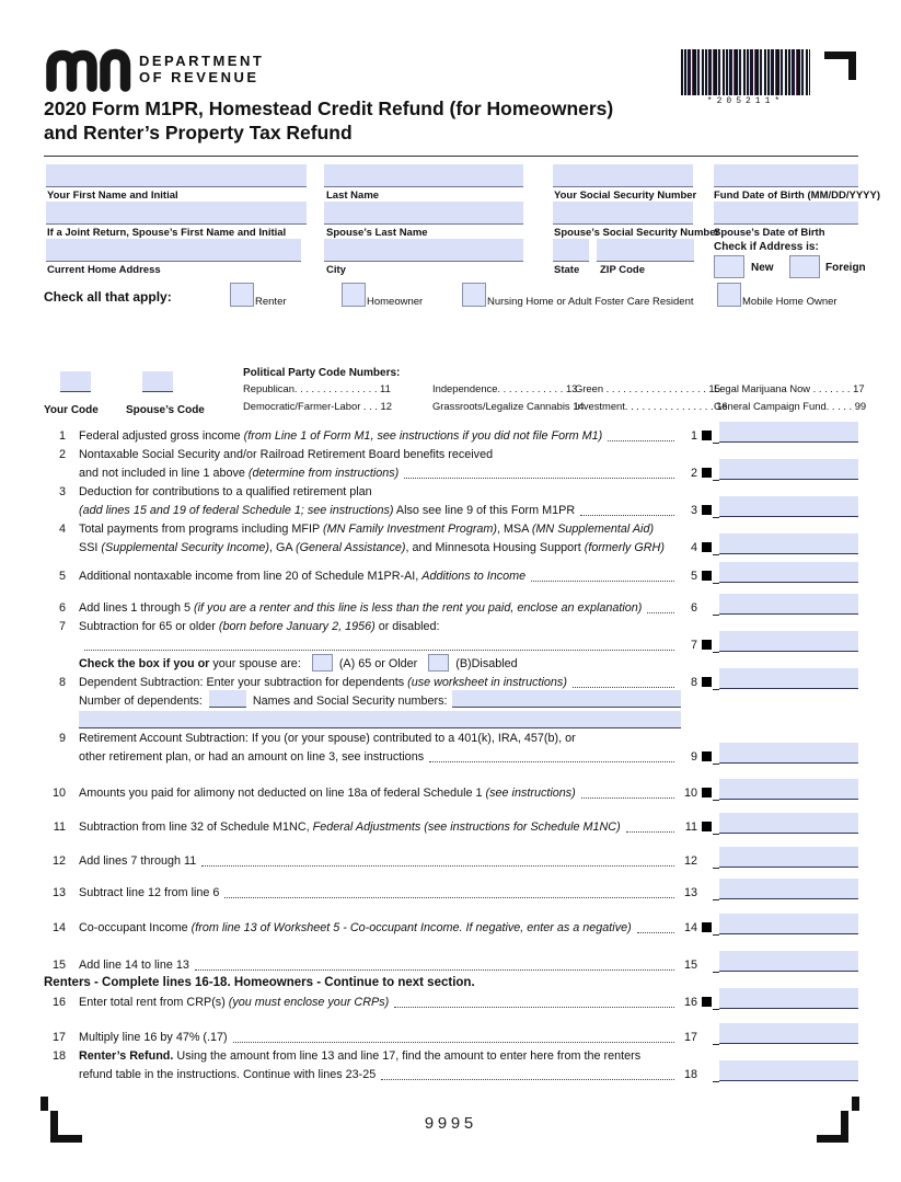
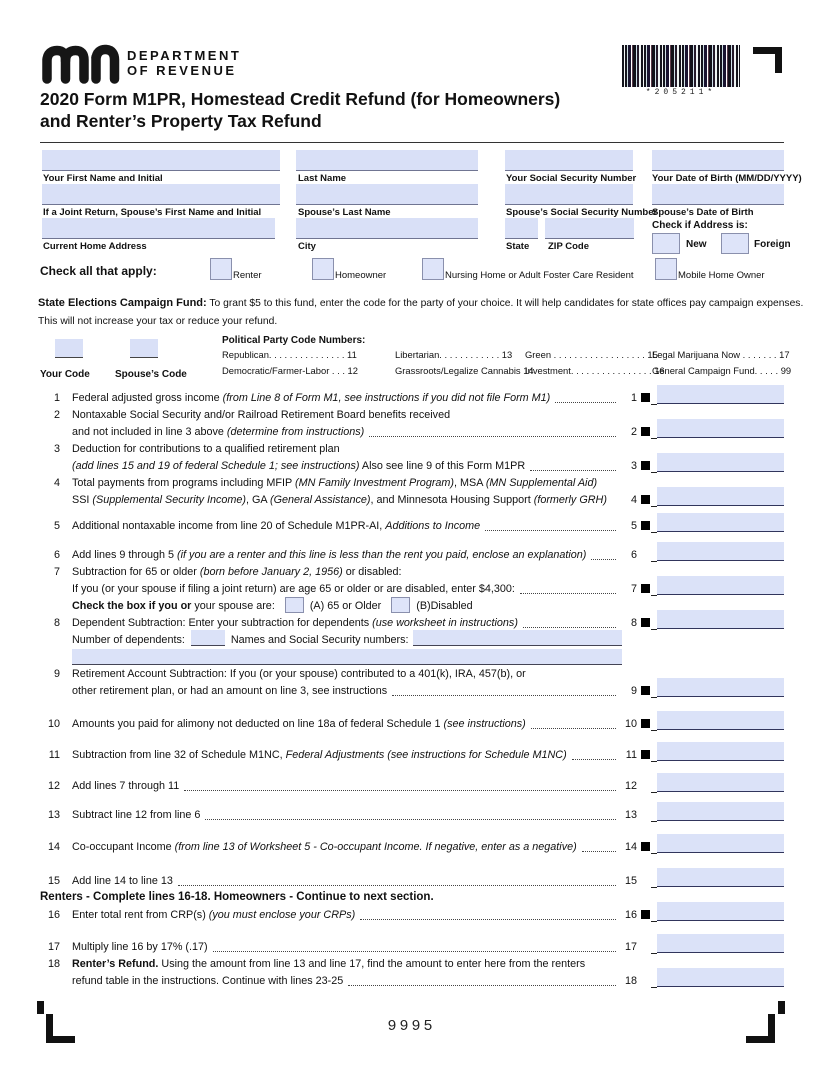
  DEPARTMENT
  OF REVENUE
  *205211*
  2020 Form M1PR, Homestead Credit Refund (for Homeowners)
  and Renter’s Property Tax Refund
  Your First Name and Initial
  Last Name
  Your Social Security Number
- Fund Date of Birth (MM/DD/YYYY)
+ Your Date of Birth (MM/DD/YYYY)
  If a Joint Return, Spouse’s First Name and Initial
  Spouse’s Last Name
  Spouse’s Social Security Number
  Spouse’s Date of Birth
  Current Home Address
  City
  State
  ZIP Code
  Check if Address is:
  New
  Foreign
  Check all that apply:
  Renter
  Homeowner
  Nursing Home or Adult Foster Care Resident
  Mobile Home Owner
+ State Elections Campaign Fund: To grant $5 to this fund, enter the code for the party of your choice. It will help candidates for state offices pay campaign expenses.
+ This will not increase your tax or reduce your refund.
  Your Code
  Spouse’s Code
  Political Party Code Numbers:
  Republican. . . . . . . . . . . . . . . 11
  Democratic/Farmer-Labor . . . 12
- Independence. . . . . . . . . . . . 13
+ Libertarian. . . . . . . . . . . . 13
  Grassroots/Legalize Cannabis 14
  Green . . . . . . . . . . . . . . . . . . 15
  Investment. . . . . . . . . . . . . . . . 16
  Legal Marijuana Now . . . . . . . 17
  General Campaign Fund. . . . . 99
  1
- Federal adjusted gross income (from Line 1 of Form M1, see instructions if you did not file Form M1)
+ Federal adjusted gross income (from Line 8 of Form M1, see instructions if you did not file Form M1)
  1
  2
  Nontaxable Social Security and/or Railroad Retirement Board benefits received
- and not included in line 1 above (determine from instructions)
+ and not included in line 3 above (determine from instructions)
  2
  3
  Deduction for contributions to a qualified retirement plan
  (add lines 15 and 19 of federal Schedule 1; see instructions) Also see line 9 of this Form M1PR
  3
  4
  Total payments from programs including MFIP (MN Family Investment Program), MSA (MN Supplemental Aid)
  SSI (Supplemental Security Income), GA (General Assistance), and Minnesota Housing Support (formerly GRH)
  4
  5
  Additional nontaxable income from line 20 of Schedule M1PR-AI, Additions to Income
  5
  6
- Add lines 1 through 5 (if you are a renter and this line is less than the rent you paid, enclose an explanation)
+ Add lines 9 through 5 (if you are a renter and this line is less than the rent you paid, enclose an explanation)
  6
  7
  Subtraction for 65 or older (born before January 2, 1956) or disabled:
+ If you (or your spouse if filing a joint return) are age 65 or older or are disabled, enter $4,300:
  7
  Check the box if you or your spouse are:
  (A) 65 or Older
  (B)Disabled
  8
  Dependent Subtraction: Enter your subtraction for dependents (use worksheet in instructions)
  8
  Number of dependents:
  Names and Social Security numbers:
  9
  Retirement Account Subtraction: If you (or your spouse) contributed to a 401(k), IRA, 457(b), or
  other retirement plan, or had an amount on line 3, see instructions
  9
  10
  Amounts you paid for alimony not deducted on line 18a of federal Schedule 1 (see instructions)
  10
  11
  Subtraction from line 32 of Schedule M1NC, Federal Adjustments (see instructions for Schedule M1NC)
  11
  12
  Add lines 7 through 11
  12
  13
  Subtract line 12 from line 6
  13
  14
  Co-occupant Income (from line 13 of Worksheet 5 - Co-occupant Income. If negative, enter as a negative)
  14
  15
  Add line 14 to line 13
  15
  Renters - Complete lines 16-18. Homeowners - Continue to next section.
  16
  Enter total rent from CRP(s) (you must enclose your CRPs)
  16
  17
- Multiply line 16 by 47% (.17)
+ Multiply line 16 by 17% (.17)
  17
  18
  Renter’s Refund. Using the amount from line 13 and line 17, find the amount to enter here from the renters
  refund table in the instructions. Continue with lines 23-25
  18
  9995
